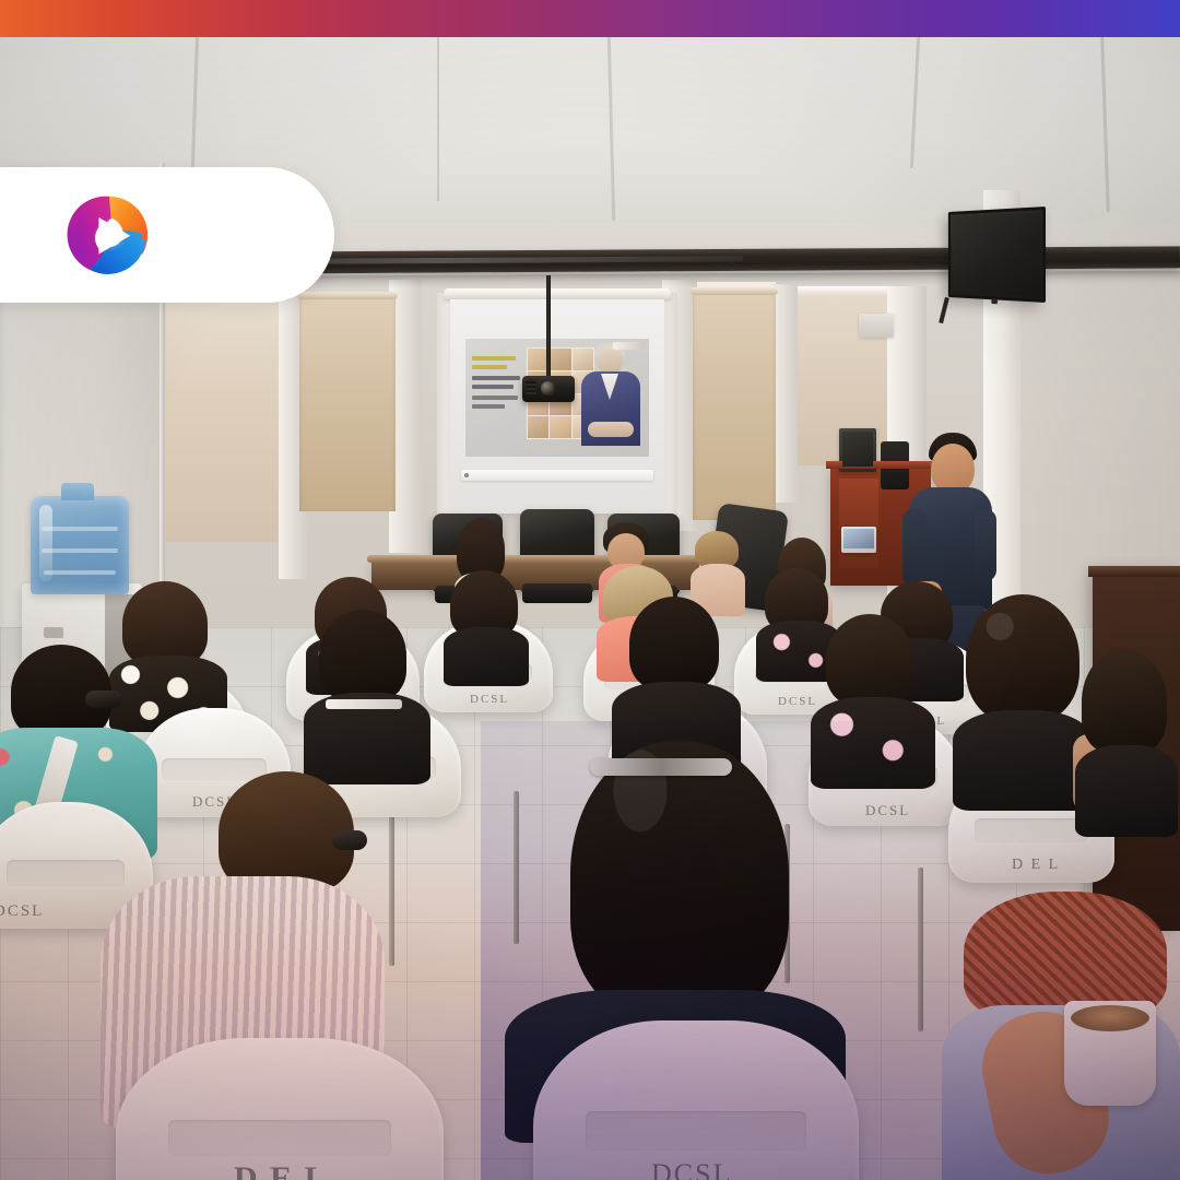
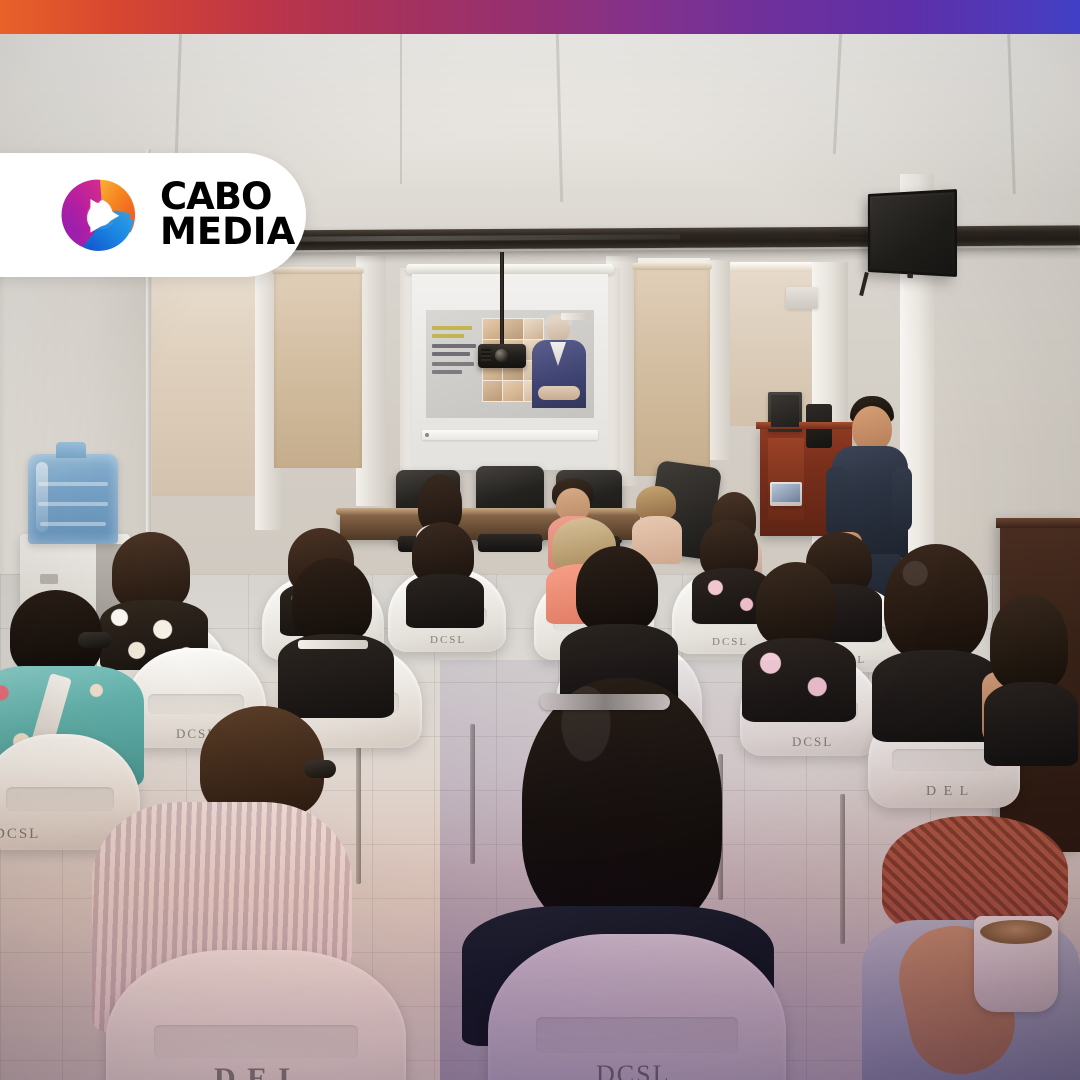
+ CABO
+ MEDIA
